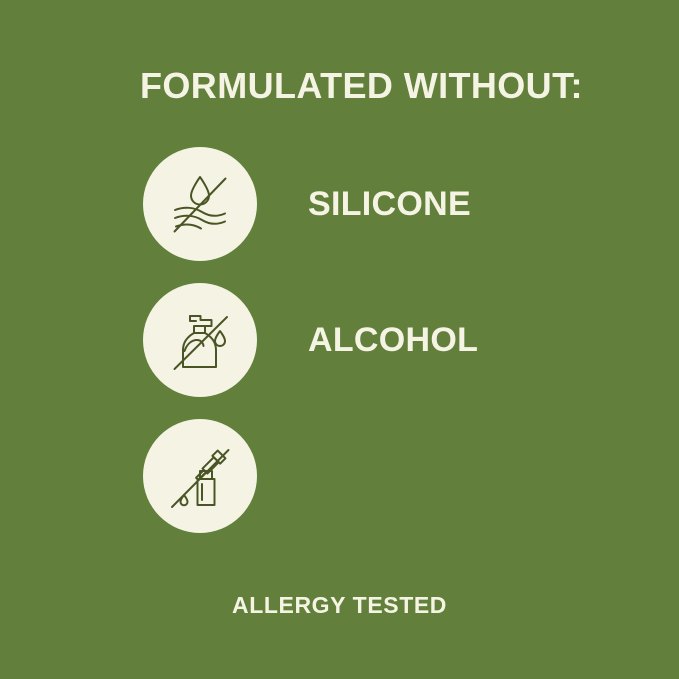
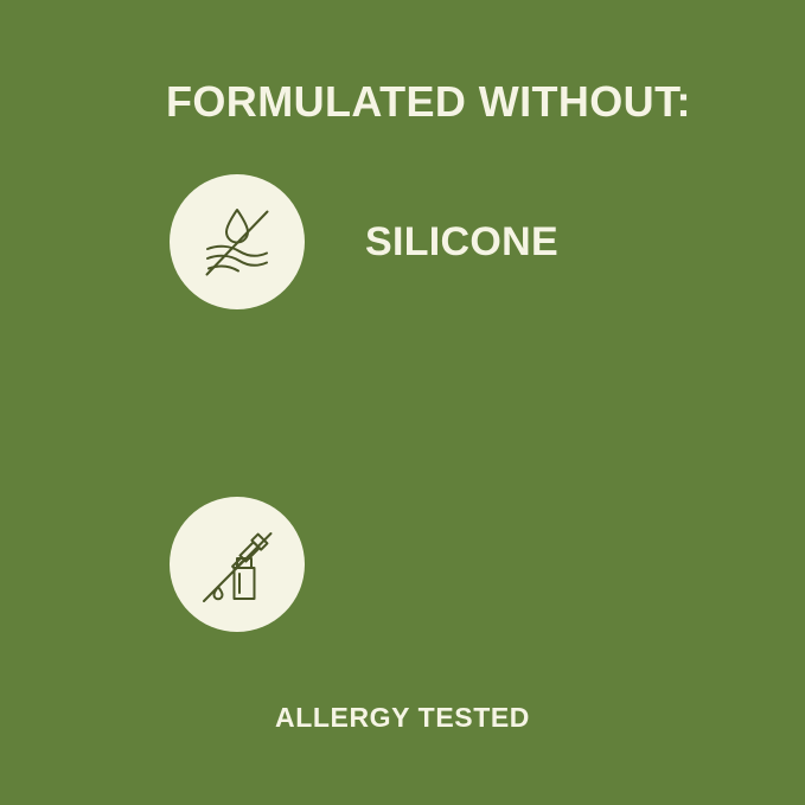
  FORMULATED WITHOUT:
  SILICONE
- ALCOHOL
  ALLERGY TESTED
